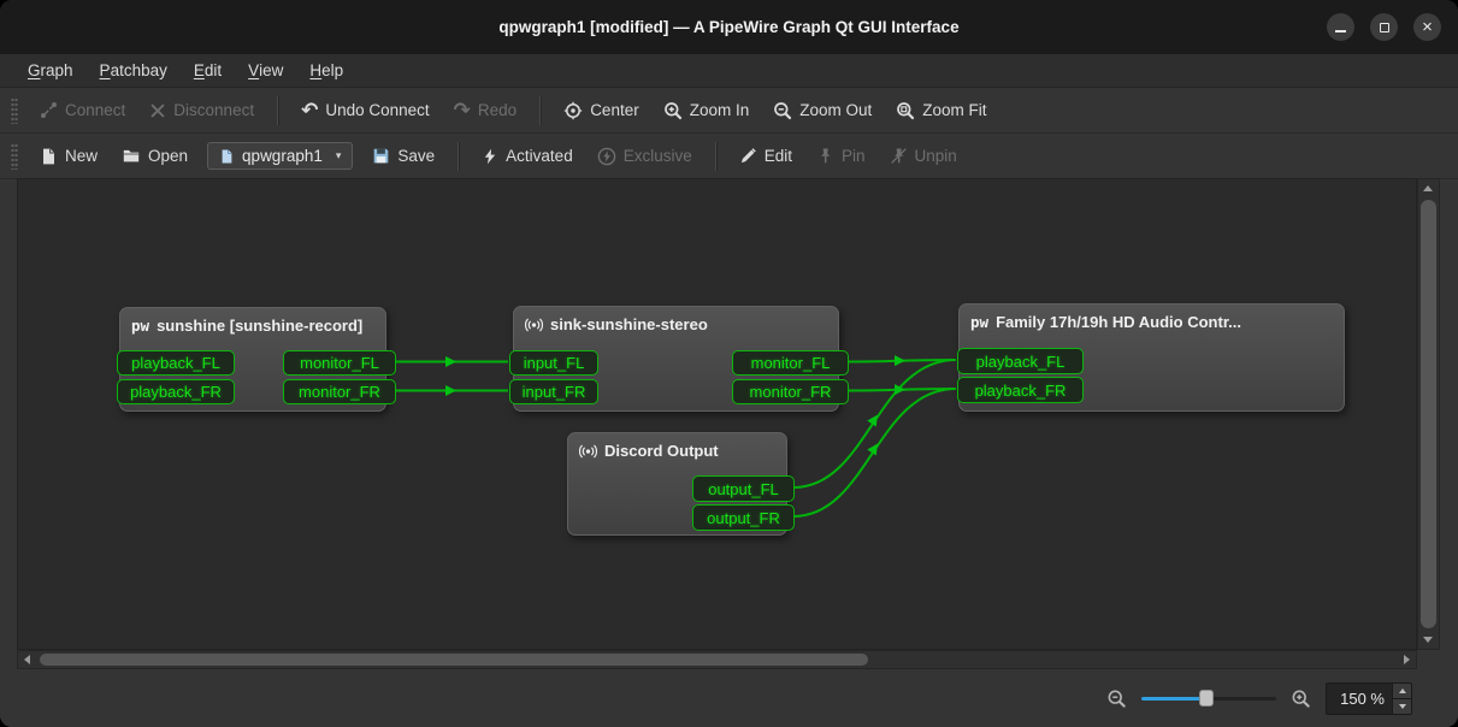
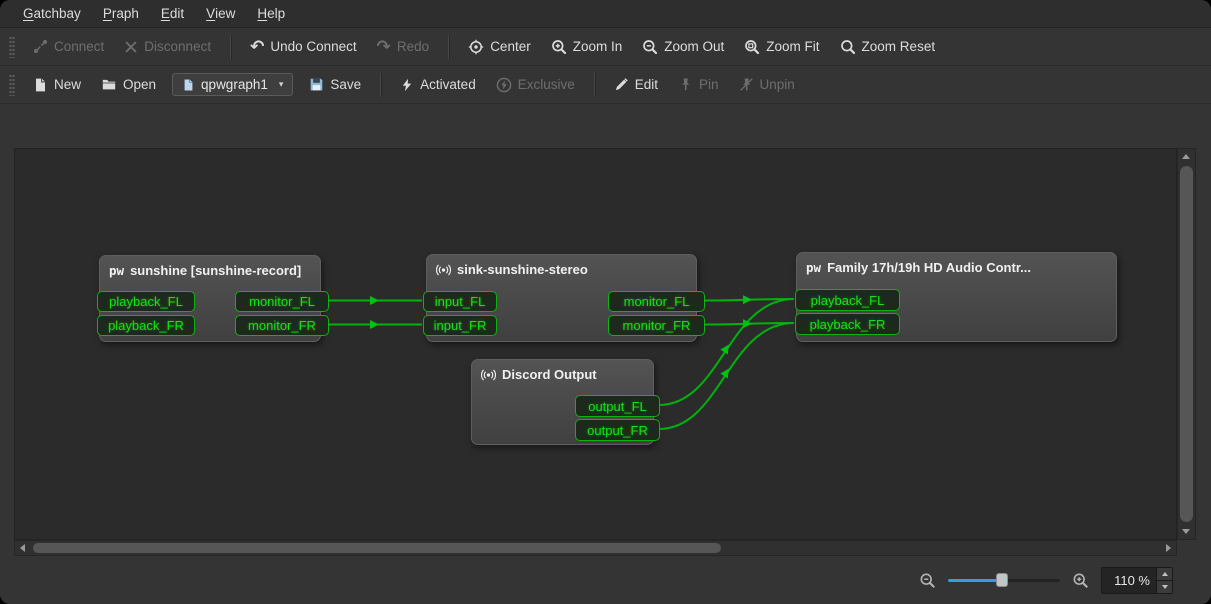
- qpwgraph1 [modified] — A PipeWire Graph Qt GUI Interface
- ×
  G
- raph
+ atchbay
  P
- atchbay
+ raph
  E
  dit
  V
  iew
  H
  elp
  Connect
  Disconnect
  ↶
  Undo Connect
  ↷
  Redo
  Center
  Zoom In
  Zoom Out
  Zoom Fit
+ Zoom Reset
  New
  Open
  qpwgraph1
  ▾
  Save
  Activated
  Exclusive
  Edit
  Pin
  Unpin
  pw
  sunshine [sunshine-record]
  playback_FL
  playback_FR
  monitor_FL
  monitor_FR
  sink-sunshine-stereo
  input_FL
  input_FR
  monitor_FL
  monitor_FR
  pw
  Family 17h/19h HD Audio Contr...
  playback_FL
  playback_FR
  Discord Output
  output_FL
  output_FR
- 150 %
+ 110 %
